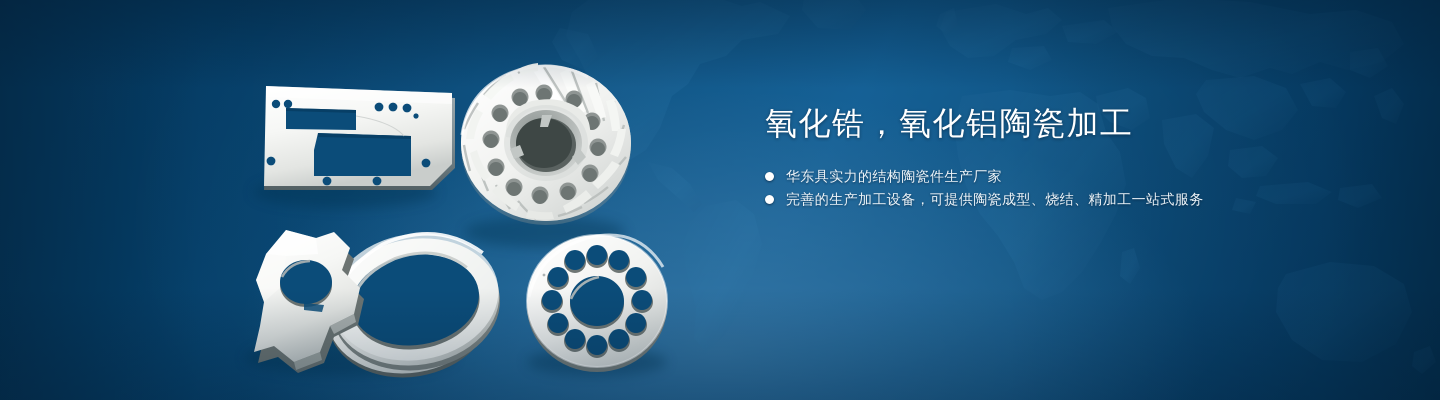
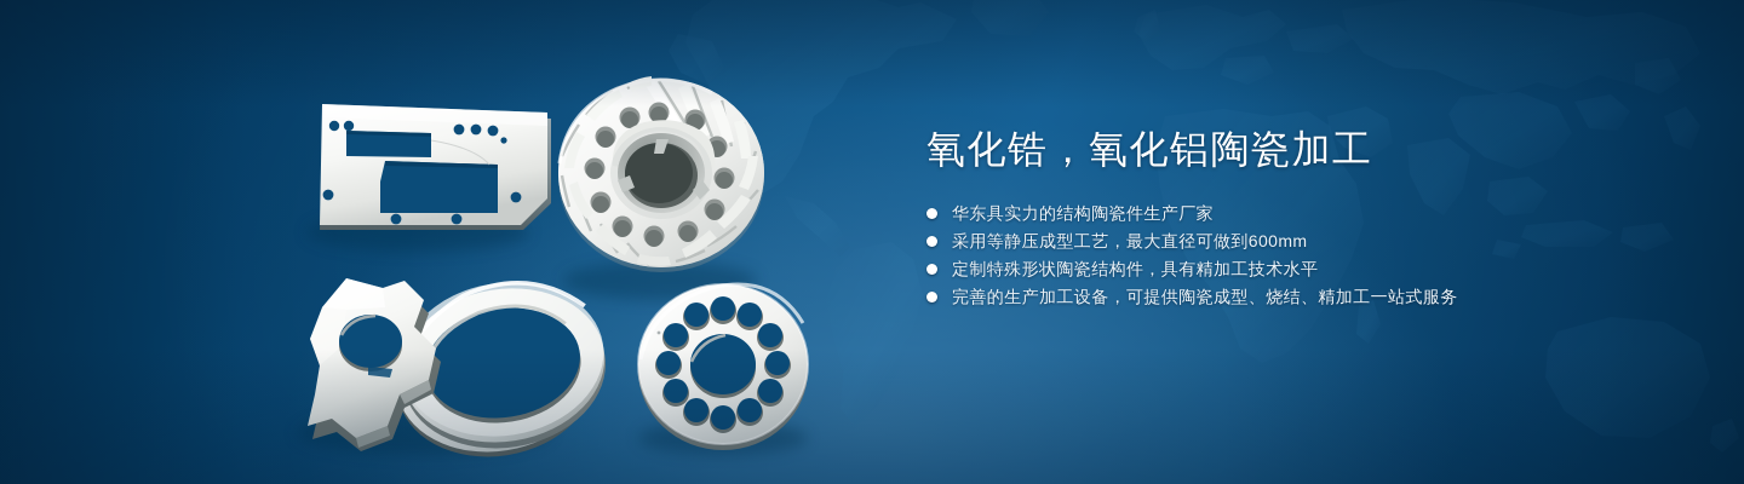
  氧化锆，氧化铝陶瓷加工
  华东具实力的结构陶瓷件生产厂家
+ 采用等静压成型工艺，最大直径可做到600mm
+ 定制特殊形状陶瓷结构件，具有精加工技术水平
  完善的生产加工设备，可提供陶瓷成型、烧结、精加工一站式服务
